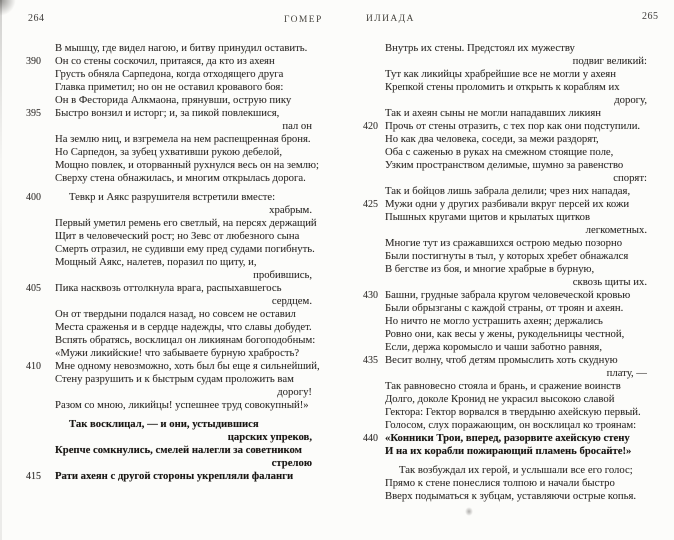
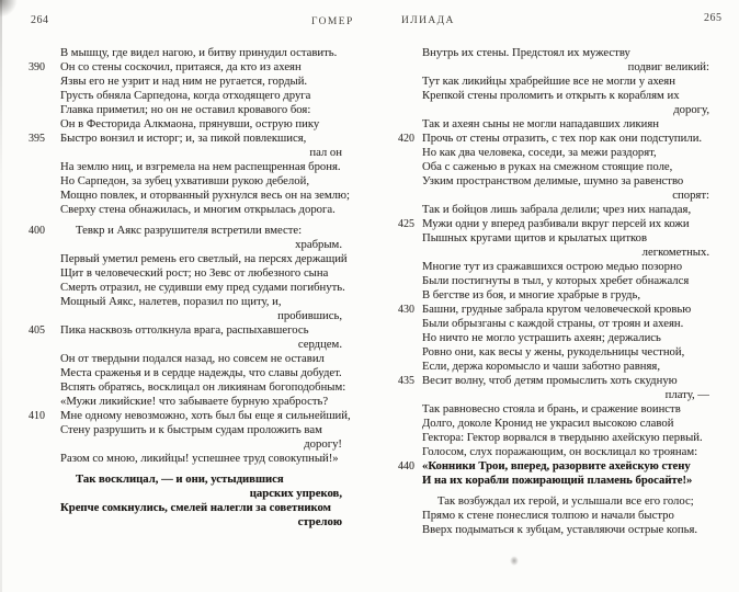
  264
  ГОМЕР
  ИЛИАДА
  265
  В мышцу, где видел нагою, и битву принудил оставить.
  390
  Он со стены соскочил, притаяся, да кто из ахеян
+ Язвы его не узрит и над ним не ругается, гордый.
  Грусть обняла Сарпедона, когда отходящего друга
  Главка приметил; но он не оставил кровавого боя:
  Он в Фесторида Алкмаона, прянувши, острую пику
  395
  Быстро вонзил и исторг; и, за пикой повлекшися,
  пал он
  На землю ниц, и взгремела на нем распещренная броня.
  Но Сарпедон, за зубец ухвативши рукою дебелой,
  Мощно повлек, и оторванный рухнулся весь он на землю;
  Сверху стена обнажилась, и многим открылась дорога.
  400
  Тевкр и Аякс разрушителя встретили вместе:
  храбрым.
  Первый уметил ремень его светлый, на персях держащий
  Щит в человеческий рост; но Зевс от любезного сына
  Смерть отразил, не судивши ему пред судами погибнуть.
  Мощный Аякс, налетев, поразил по щиту, и,
  пробившись,
  405
  Пика насквозь оттолкнула врага, распыхавшегось
  сердцем.
  Он от твердыни подался назад, но совсем не оставил
  Места сраженья и в сердце надежды, что славы добудет.
  Вспять обратясь, восклицал он ликиянам богоподобным:
  «Мужи ликийские! что забываете бурную храбрость?
  410
  Мне одному невозможно, хоть был бы еще я сильнейший,
  Стену разрушить и к быстрым судам проложить вам
  дорогу!
  Разом со мною, ликийцы! успешнее труд совокупный!»
  Так восклицал, — и они, устыдившися
  царских упреков,
  Крепче сомкнулись, смелей налегли за советником
  стрелою
- 415
- Рати ахеян с другой стороны укрепляли фаланги
  Внутрь их стены. Предстоял их мужеству
  подвиг великий:
  Тут как ликийцы храбрейшие все не могли у ахеян
  Крепкой стены проломить и открыть к кораблям их
  дорогу,
  Так и ахеян сыны не могли нападавших ликиян
  420
  Прочь от стены отразить, с тех пор как они подступили.
  Но как два человека, соседи, за межи раздорят,
  Оба с саженью в руках на смежном стоящие поле,
  Узким пространством делимые, шумно за равенство
  спорят:
  Так и бойцов лишь забрала делили; чрез них нападая,
  425
- Мужи одни у других разбивали вкруг персей их кожи
+ Мужи одни у вперед разбивали вкруг персей их кожи
  Пышных кругами щитов и крылатых щитков
  легкометных.
  Многие тут из сражавшихся острою медью позорно
  Были постигнуты в тыл, у которых хребет обнажался
- В бегстве из боя, и многие храбрые в бурную,
+ В бегстве из боя, и многие храбрые в грудь,
- сквозь щиты их.
  430
  Башни, грудные забрала кругом человеческой кровью
  Были обрызганы с каждой страны, от троян и ахеян.
  Но ничто не могло устрашить ахеян; держались
  Ровно они, как весы у жены, рукодельницы честной,
  Если, держа коромысло и чаши заботно равняя,
  435
  Весит волну, чтоб детям промыслить хоть скудную
  плату, —
  Так равновесно стояла и брань, и сражение воинств
  Долго, доколе Кронид не украсил высокою славой
  Гектора: Гектор ворвался в твердыню ахейскую первый.
  Голосом, слух поражающим, он восклицал ко троянам:
  440
  «Конники Трои, вперед, разорвите ахейскую стену
  И на их корабли пожирающий пламень бросайте!»
  Так возбуждал их герой, и услышали все его голос;
  Прямо к стене понеслися толпою и начали быстро
  Вверх подыматься к зубцам, уставляючи острые копья.
